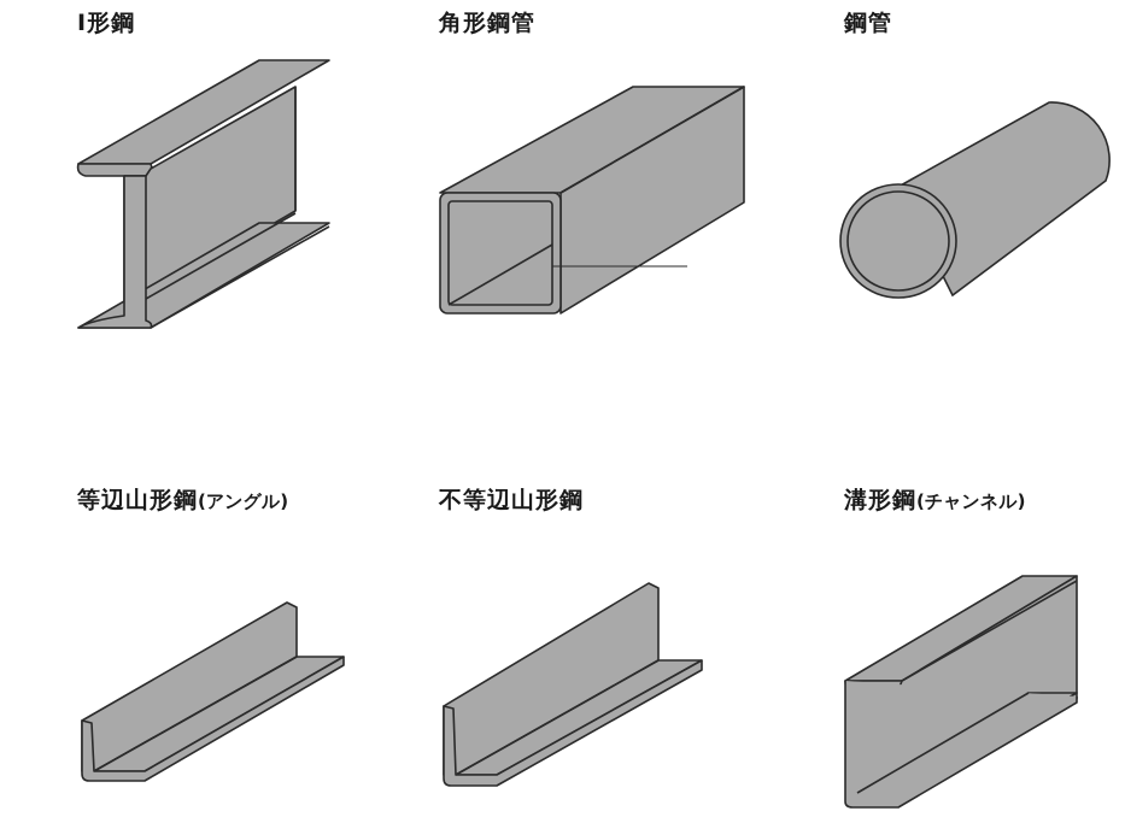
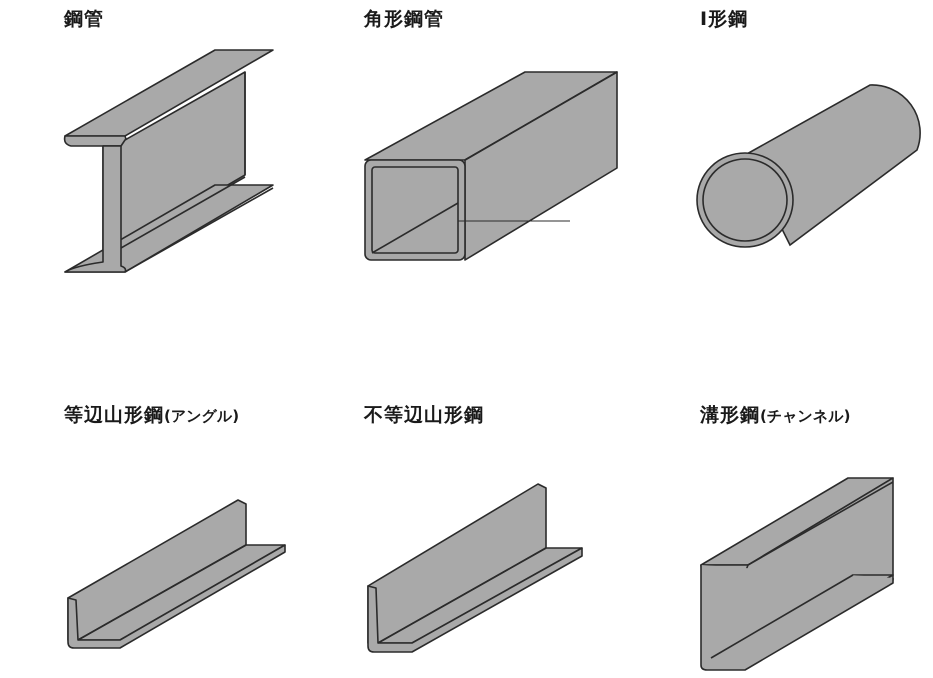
- I形鋼
+ 鋼管
  角形鋼管
- 鋼管
+ I形鋼
  等辺山形鋼(アングル)
  不等辺山形鋼
  溝形鋼(チャンネル)
